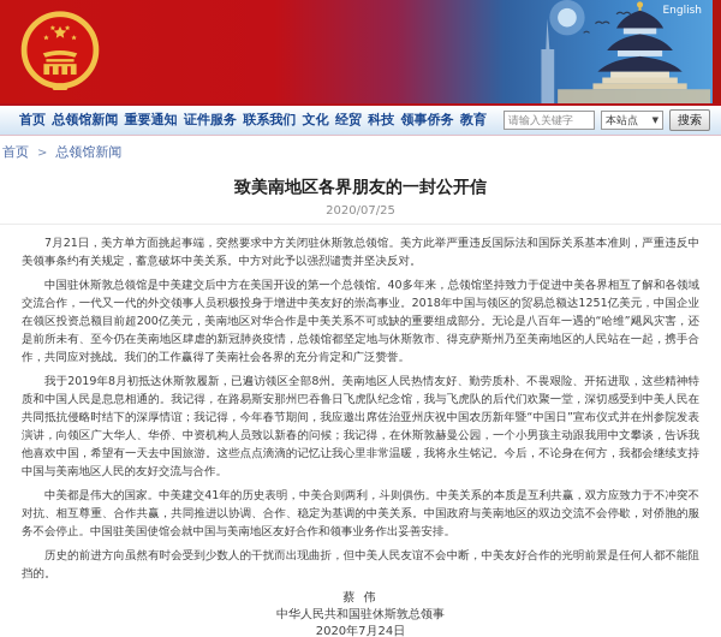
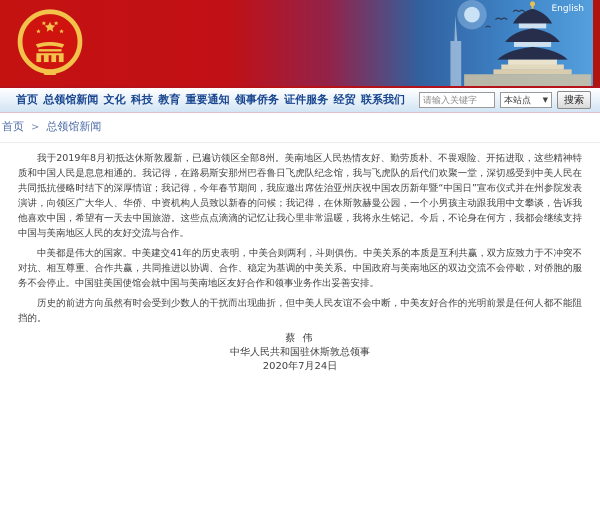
  English
  首页
  总领馆新闻
- 重要通知
+ 文化
- 证件服务
+ 科技
- 联系我们
+ 教育
- 文化
+ 重要通知
- 经贸
+ 领事侨务
- 科技
+ 证件服务
- 领事侨务
+ 经贸
- 教育
+ 联系我们
  请输入关键字
  本站点
  ▼
  搜索
  首页
  >
  总领馆新闻
- 致美南地区各界朋友的一封公开信
- 2020/07/25
- 7月21日，美方单方面挑起事端，突然要求中方关闭驻休斯敦总领馆。美方此举严重违反国际法和国际关系基本准则，严重违反中美领事条约有关规定，蓄意破坏中美关系。中方对此予以强烈谴责并坚决反对。
- 中国驻休斯敦总领馆是中美建交后中方在美国开设的第一个总领馆。40多年来，总领馆坚持致力于促进中美各界相互了解和各领域交流合作，一代又一代的外交领事人员积极投身于增进中美友好的崇高事业。2018年中国与领区的贸易总额达1251亿美元，中国企业在领区投资总额目前超200亿美元，美南地区对华合作是中美关系不可或缺的重要组成部分。无论是八百年一遇的“哈维”飓风灾害，还是前所未有、至今仍在美南地区肆虐的新冠肺炎疫情，总领馆都坚定地与休斯敦市、得克萨斯州乃至美南地区的人民站在一起，携手合作，共同应对挑战。我们的工作赢得了美南社会各界的充分肯定和广泛赞誉。
  我于2019年8月初抵达休斯敦履新，已遍访领区全部8州。美南地区人民热情友好、勤劳质朴、不畏艰险、开拓进取，这些精神特质和中国人民是息息相通的。我记得，在路易斯安那州巴吞鲁日飞虎队纪念馆，我与飞虎队的后代们欢聚一堂，深切感受到中美人民在共同抵抗侵略时结下的深厚情谊；我记得，今年春节期间，我应邀出席佐治亚州庆祝中国农历新年暨“中国日”宣布仪式并在州参院发表演讲，向领区广大华人、华侨、中资机构人员致以新春的问候；我记得，在休斯敦赫曼公园，一个小男孩主动跟我用中文攀谈，告诉我他喜欢中国，希望有一天去中国旅游。这些点点滴滴的记忆让我心里非常温暖，我将永生铭记。今后，不论身在何方，我都会继续支持中国与美南地区人民的友好交流与合作。
  中美都是伟大的国家。中美建交41年的历史表明，中美合则两利，斗则俱伤。中美关系的本质是互利共赢，双方应致力于不冲突不对抗、相互尊重、合作共赢，共同推进以协调、合作、稳定为基调的中美关系。中国政府与美南地区的双边交流不会停歇，对侨胞的服务不会停止。中国驻美国使馆会就中国与美南地区友好合作和领事业务作出妥善安排。
  历史的前进方向虽然有时会受到少数人的干扰而出现曲折，但中美人民友谊不会中断，中美友好合作的光明前景是任何人都不能阻挡的。
  蔡 伟
  中华人民共和国驻休斯敦总领事
  2020年7月24日
